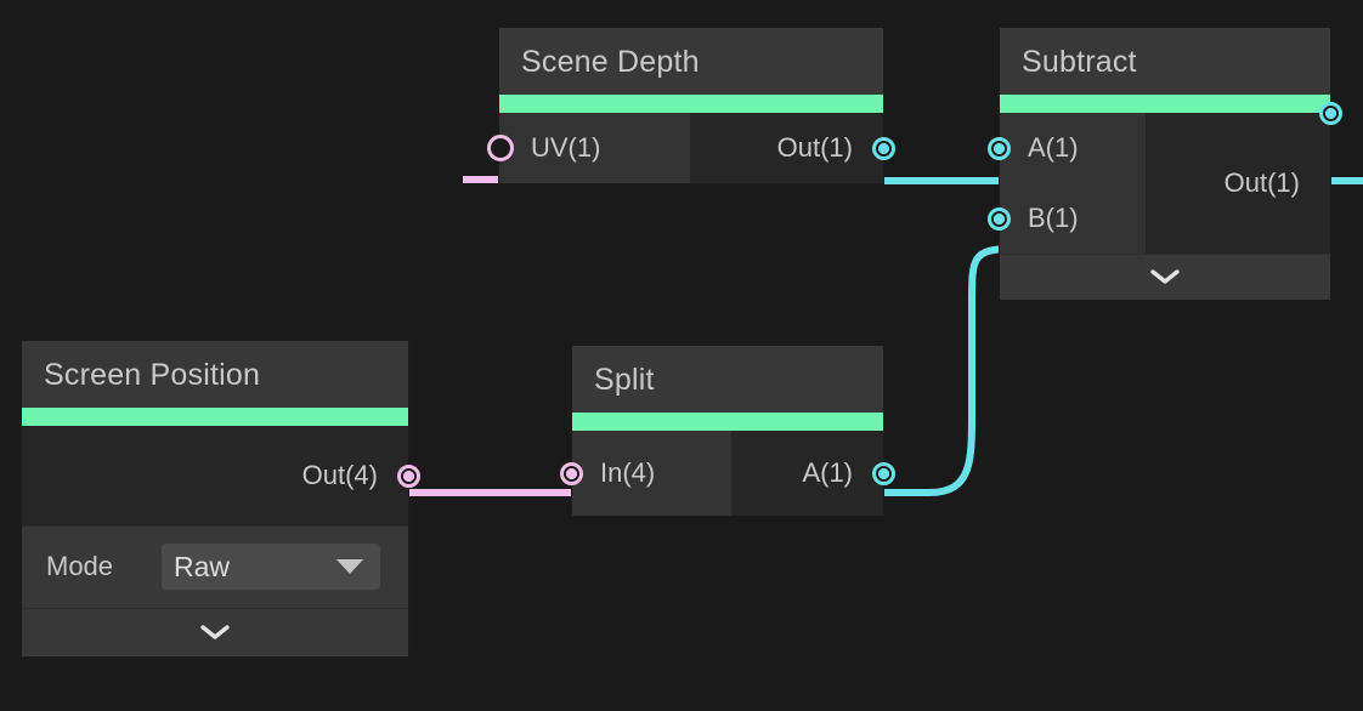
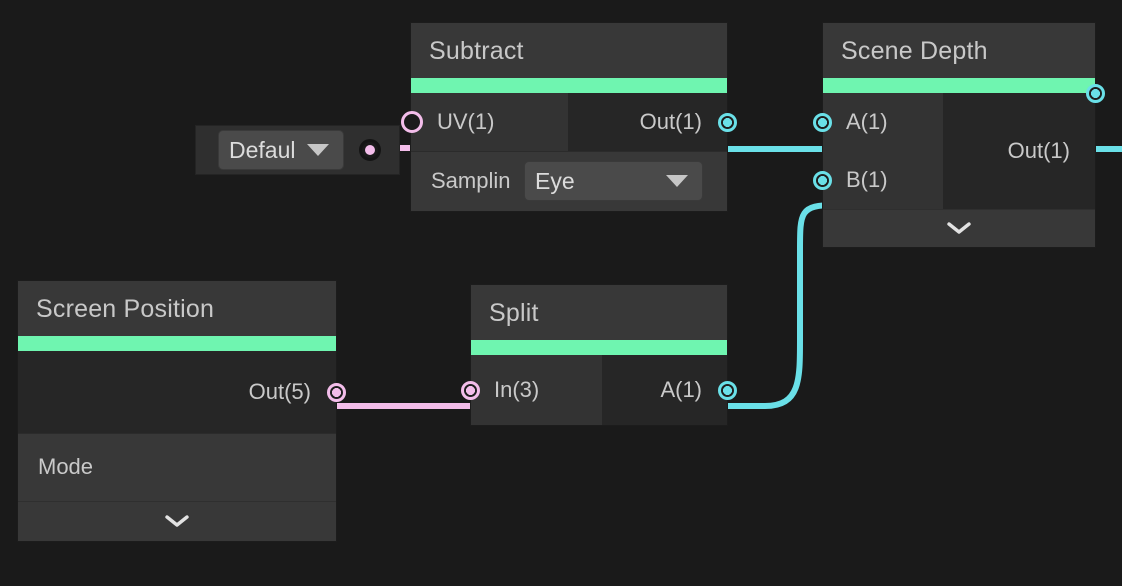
+ Defaul
- Scene Depth
+ Subtract
  UV(1)
  Out(1)
+ Samplin
+ Eye
- Subtract
+ Scene Depth
  A(1)
  B(1)
  Out(1)
  Screen Position
- Out(4)
+ Out(5)
  Mode
- Raw
  Split
- In(4)
+ In(3)
  A(1)
